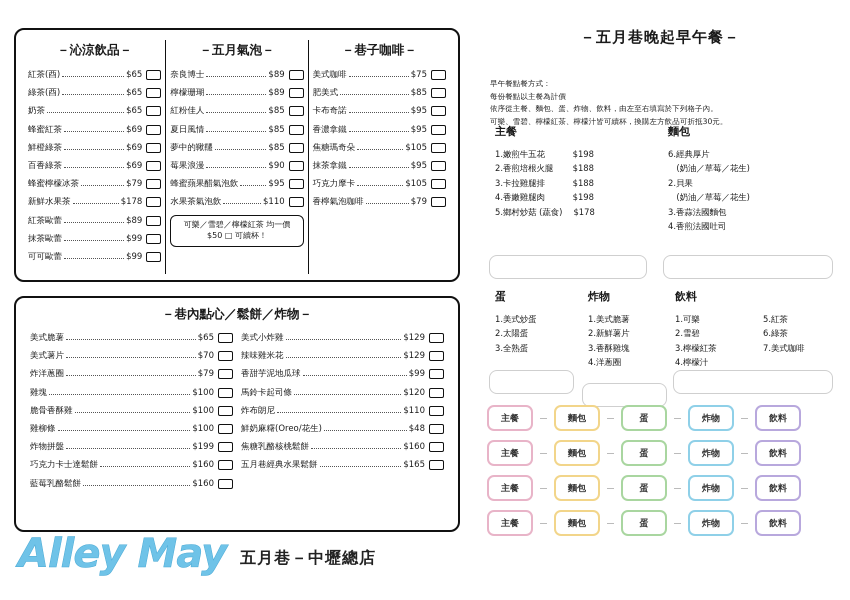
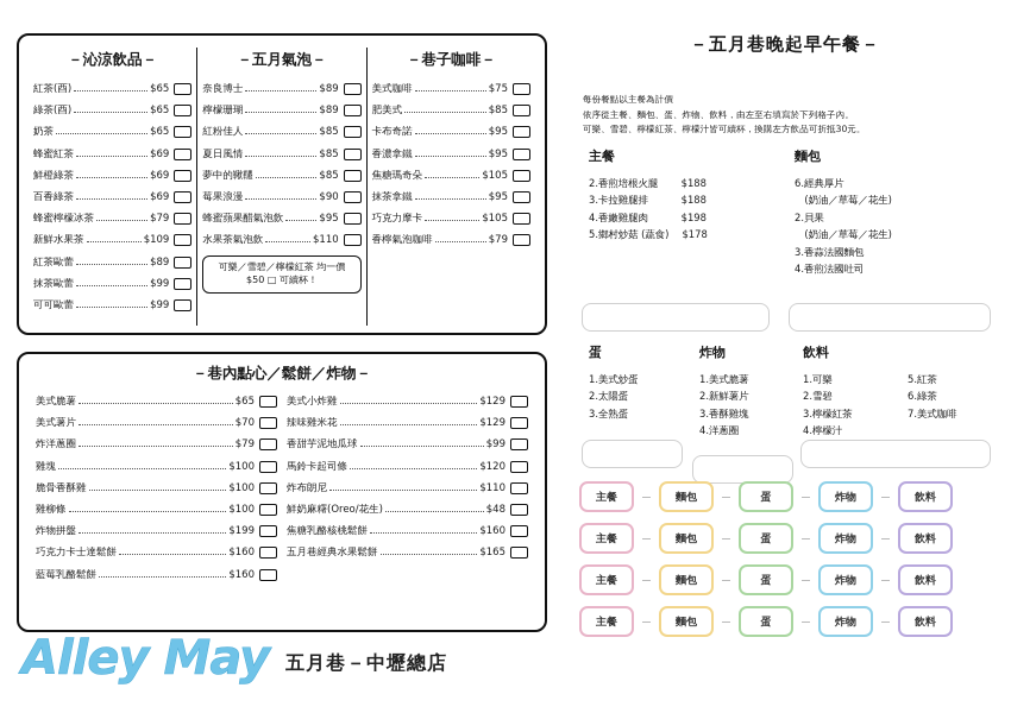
  －沁涼飲品－
  紅茶(酉)
  $65
  綠茶(酉)
  $65
  奶茶
  $65
  蜂蜜紅茶
  $69
  鮮橙綠茶
  $69
  百香綠茶
  $69
  蜂蜜檸檬冰茶
  $79
  新鮮水果茶
- $178
+ $109
  紅茶歐蕾
  $89
  抹茶歐蕾
  $99
  可可歐蕾
  $99
  －五月氣泡－
  奈良博士
  $89
  檸檬珊瑚
  $89
  紅粉佳人
  $85
  夏日風情
  $85
  夢中的鞦韆
  $85
  莓果浪漫
  $90
  蜂蜜蘋果醋氣泡飲
  $95
  水果茶氣泡飲
  $110
  可樂／雪碧／檸檬紅茶 均一價 $50 □ 可續杯！
  －巷子咖啡－
  美式咖啡
  $75
  肥美式
  $85
  卡布奇諾
  $95
  香濃拿鐵
  $95
  焦糖瑪奇朵
  $105
  抹茶拿鐵
  $95
  巧克力摩卡
  $105
  香檸氣泡咖啡
  $79
  －巷內點心／鬆餅／炸物－
  美式脆薯
  $65
  美式薯片
  $70
  炸洋蔥圈
  $79
  雞塊
  $100
  脆骨香酥雞
  $100
  雞柳條
  $100
  炸物拼盤
  $199
  巧克力卡士達鬆餅
  $160
  藍莓乳酪鬆餅
  $160
  美式小炸雞
  $129
  辣味雞米花
  $129
  香甜芋泥地瓜球
  $99
  馬鈴卡起司條
  $120
  炸布朗尼
  $110
  鮮奶麻糬(Oreo/花生)
  $48
  焦糖乳酪核桃鬆餅
  $160
  五月巷經典水果鬆餅
  $165
  Alley May
  五月巷－中壢總店
  －五月巷晚起早午餐－
- 早午餐點餐方式：
  每份餐點以主餐為計價
  依序從主餐、麵包、蛋、炸物、飲料，由左至右填寫於下列格子內。
  可樂、雪碧、檸檬紅茶、檸檬汁皆可續杯，換購左方飲品可折抵30元。
  主餐
- 1.嫩煎牛五花 $198
  2.香煎培根火腿 $188
  3.卡拉雞腿排 $188
  4.香嫩雞腿肉 $198
  5.鄉村炒菇 (蔬食) $178
  麵包
  6.經典厚片
  (奶油／草莓／花生)
  2.貝果
  (奶油／草莓／花生)
  3.香蒜法國麵包
  4.香煎法國吐司
  蛋
  1.美式炒蛋
  2.太陽蛋
  3.全熟蛋
  炸物
  1.美式脆薯
  2.新鮮薯片
  3.香酥雞塊
  4.洋蔥圈
  飲料
  1.可樂
  2.雪碧
  3.檸檬紅茶
  4.檸檬汁
  5.紅茶
  6.綠茶
  7.美式咖啡
  主餐
  麵包
  蛋
  炸物
  飲料
  主餐
  麵包
  蛋
  炸物
  飲料
  主餐
  麵包
  蛋
  炸物
  飲料
  主餐
  麵包
  蛋
  炸物
  飲料
